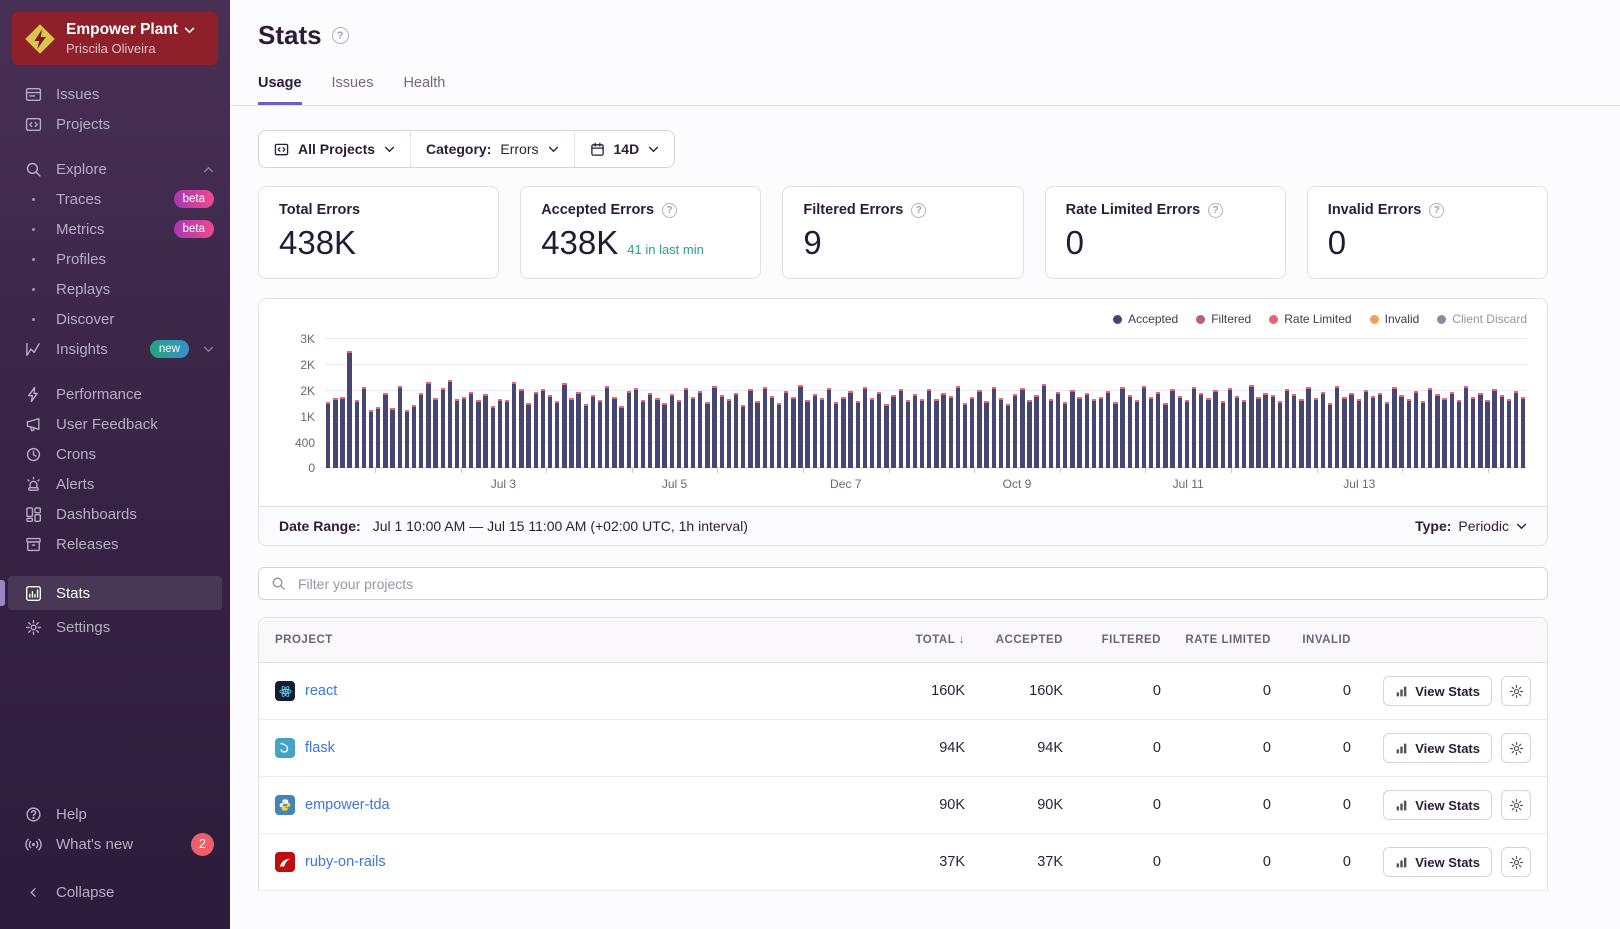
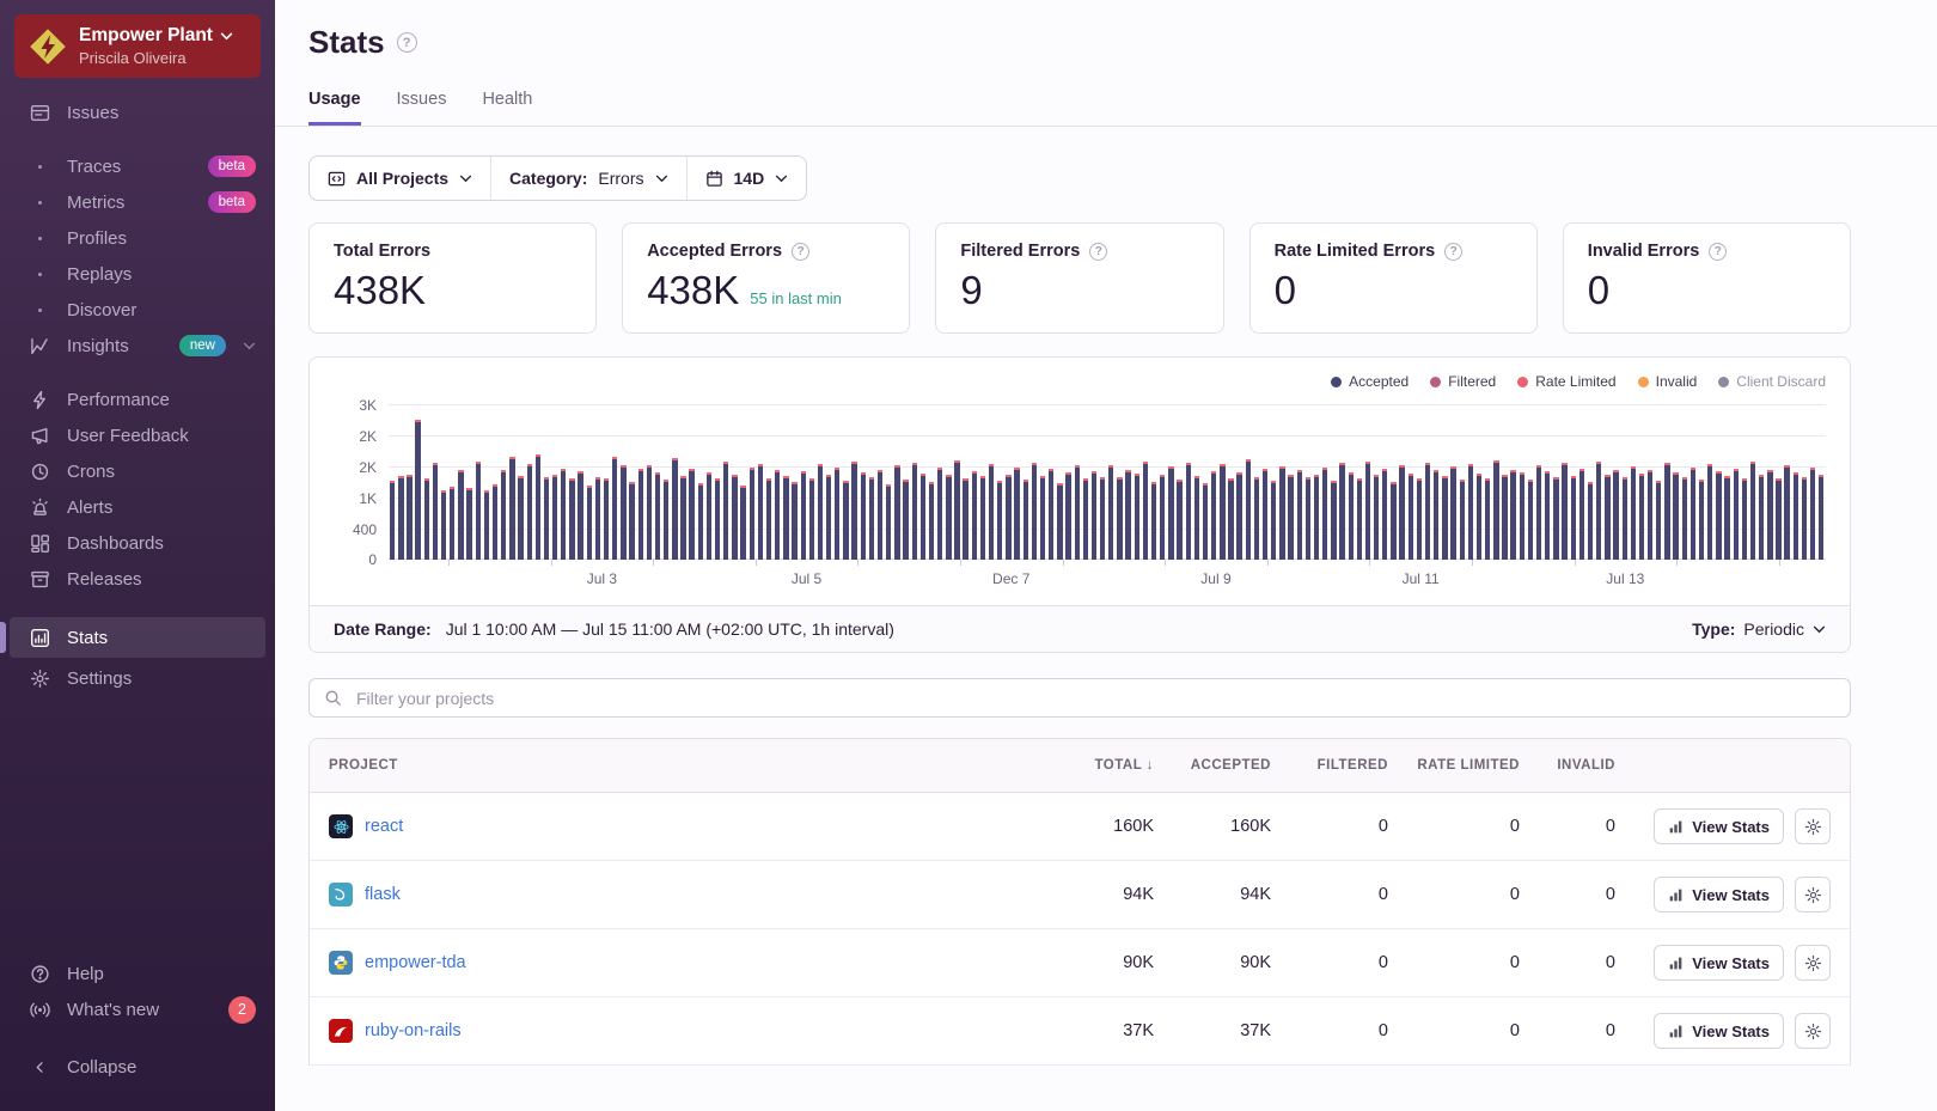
  Empower Plant
  Priscila Oliveira
  Issues
- Projects
- Explore
  Traces
  beta
  Metrics
  beta
  Profiles
  Replays
  Discover
  Insights
  new
  Performance
  User Feedback
  Crons
  Alerts
  Dashboards
  Releases
  Stats
  Settings
  Help
  What's new
  2
  Collapse
  Stats
  ?
  Usage
  Issues
  Health
  All Projects
  Category:
  Errors
  14D
  Total Errors
  438K
  Accepted Errors
  ?
  438K
- 41 in last min
+ 55 in last min
  Filtered Errors
  ?
  9
  Rate Limited Errors
  ?
  0
  Invalid Errors
  ?
  0
  Accepted
  Filtered
  Rate Limited
  Invalid
  Client Discard
  3K
  2K
  2K
  1K
  400
  0
  Jul 3
  Jul 5
  Dec 7
- Oct 9
+ Jul 9
  Jul 11
  Jul 13
  Date Range:
  Jul 1 10:00 AM — Jul 15 11:00 AM (+02:00 UTC, 1h interval)
  Type:
  Periodic
  Filter your projects
  PROJECT
  TOTAL ↓
  ACCEPTED
  FILTERED
  RATE LIMITED
  INVALID
  react
  160K
  160K
  0
  0
  0
  View Stats
  flask
  94K
  94K
  0
  0
  0
  View Stats
  empower-tda
  90K
  90K
  0
  0
  0
  View Stats
  ruby-on-rails
  37K
  37K
  0
  0
  0
  View Stats
